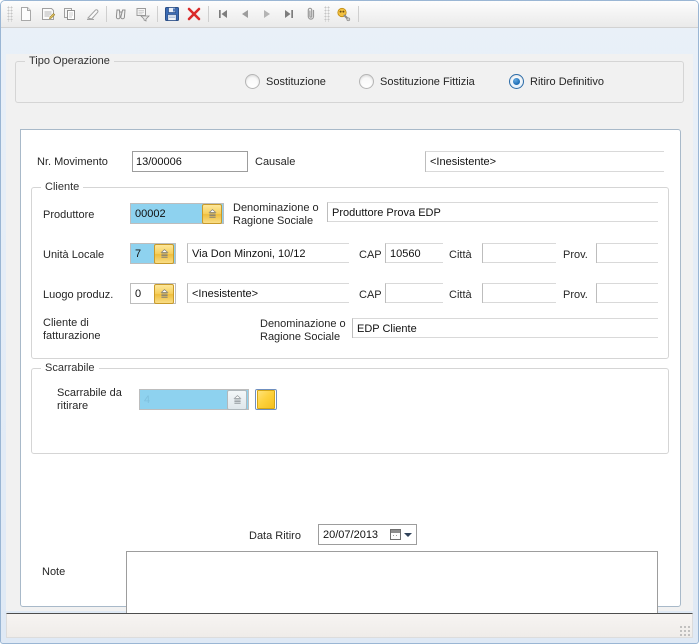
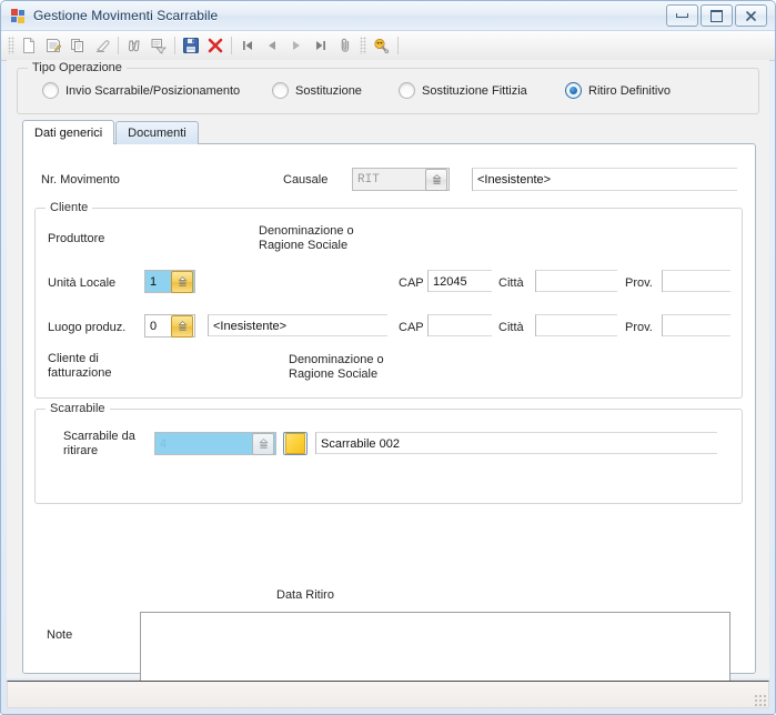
+ Gestione Movimenti Scarrabile
  Tipo Operazione
+ Invio Scarrabile/Posizionamento
  Sostituzione
  Sostituzione Fittizia
  Ritiro Definitivo
+ Dati generici
+ Documenti
  Nr. Movimento
- 13/00006
  Causale
+ RIT
  <Inesistente>
  Cliente
  Produttore
- 00002
  Denominazione o
  Ragione Sociale
- Produttore Prova EDP
  Unità Locale
- 7
+ 1
- Via Don Minzoni, 10/12
  CAP
- 10560
+ 12045
  Città
  Prov.
  Luogo produz.
  0
  <Inesistente>
  CAP
  Città
  Prov.
  Cliente di
  fatturazione
  Denominazione o
  Ragione Sociale
- EDP Cliente
  Scarrabile
  Scarrabile da
  ritirare
+ Scarrabile 002
  Data Ritiro
- 20/07/2013
  Note
